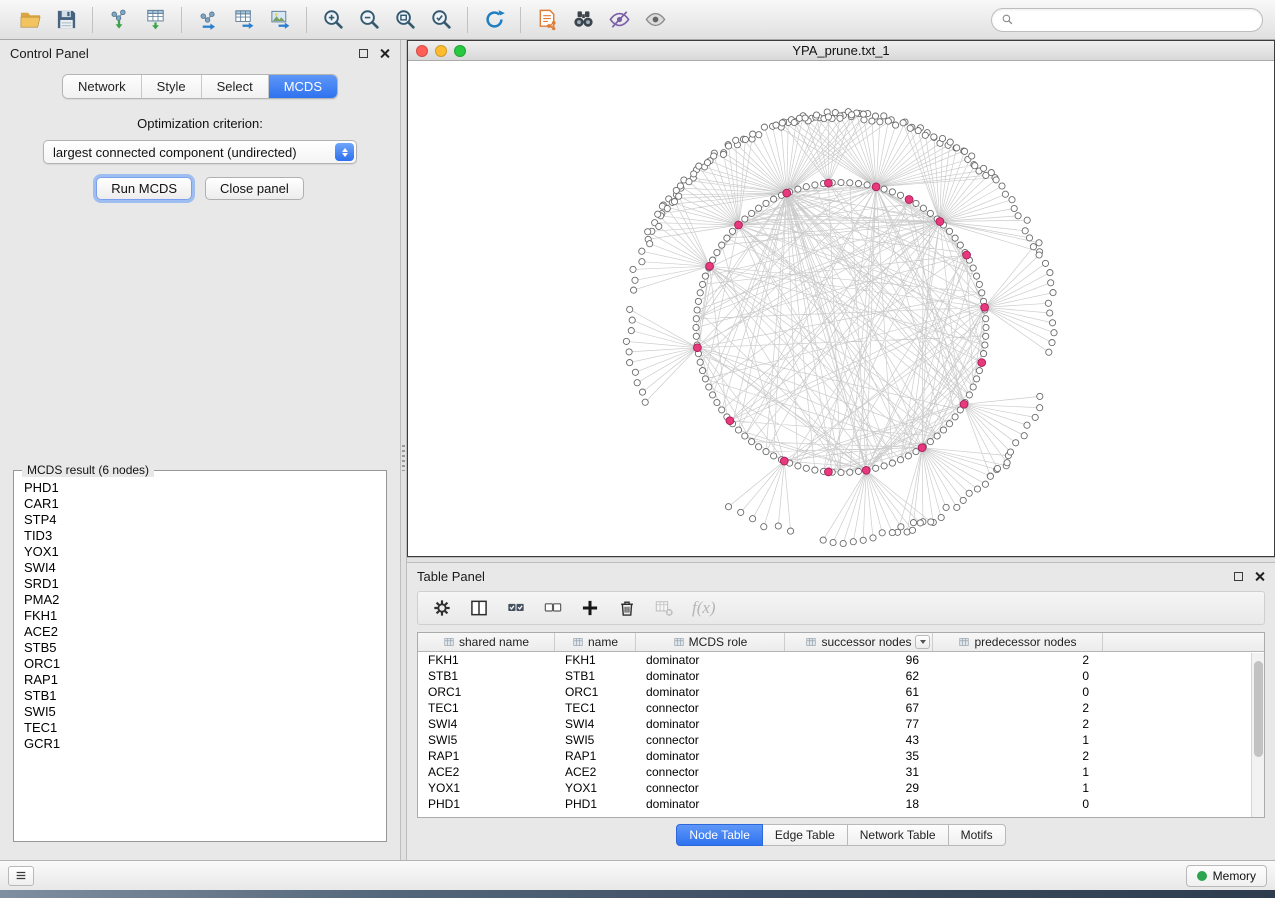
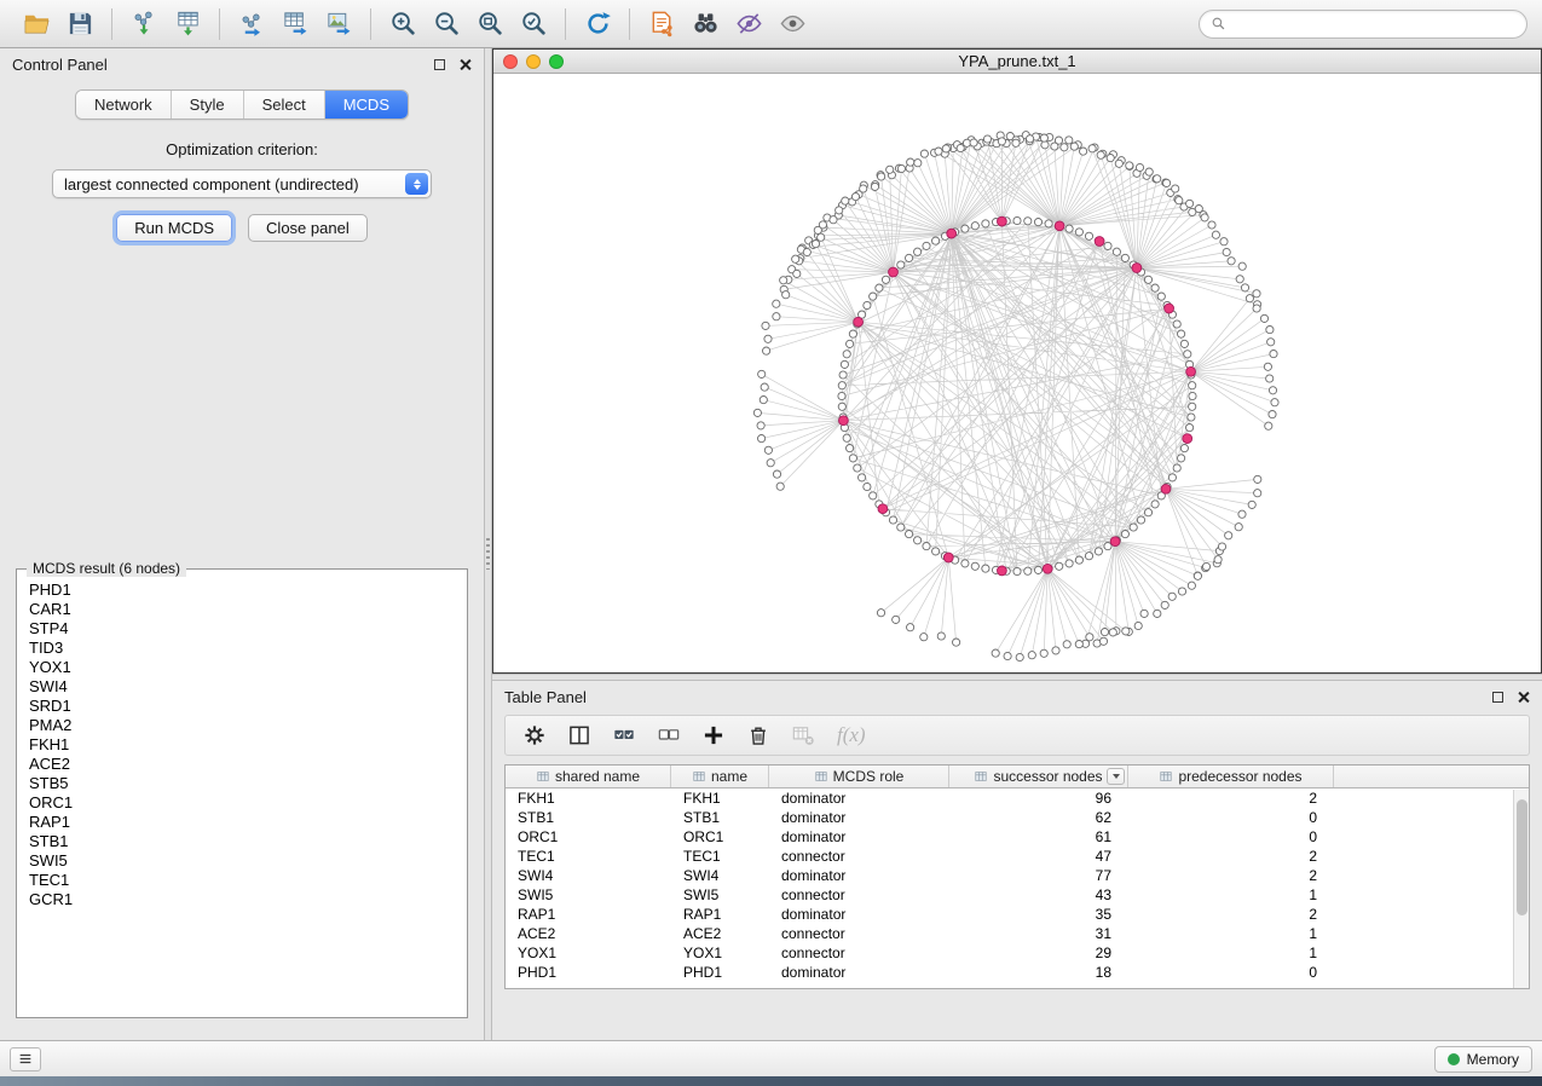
  Control Panel
  Network
  Style
  Select
  MCDS
  Optimization criterion:
  largest connected component (undirected)
  Run MCDS
  Close panel
  MCDS result (6 nodes)
  PHD1
  CAR1
  STP4
  TID3
  YOX1
  SWI4
  SRD1
  PMA2
  FKH1
  ACE2
  STB5
  ORC1
  RAP1
  STB1
  SWI5
  TEC1
  GCR1
  YPA_prune.txt_1
  Table Panel
  f(x)
  shared name
  name
  MCDS role
  successor nodes
  predecessor nodes
  FKH1
  FKH1
  dominator
  96
  2
  STB1
  STB1
  dominator
  62
  0
  ORC1
  ORC1
  dominator
  61
  0
  TEC1
  TEC1
  connector
- 67
+ 47
  2
  SWI4
  SWI4
  dominator
  77
  2
  SWI5
  SWI5
  connector
  43
  1
  RAP1
  RAP1
  dominator
  35
  2
  ACE2
  ACE2
  connector
  31
  1
  YOX1
  YOX1
  connector
  29
  1
  PHD1
  PHD1
  dominator
  18
  0
- Node Table
- Edge Table
- Network Table
- Motifs
  Memory
